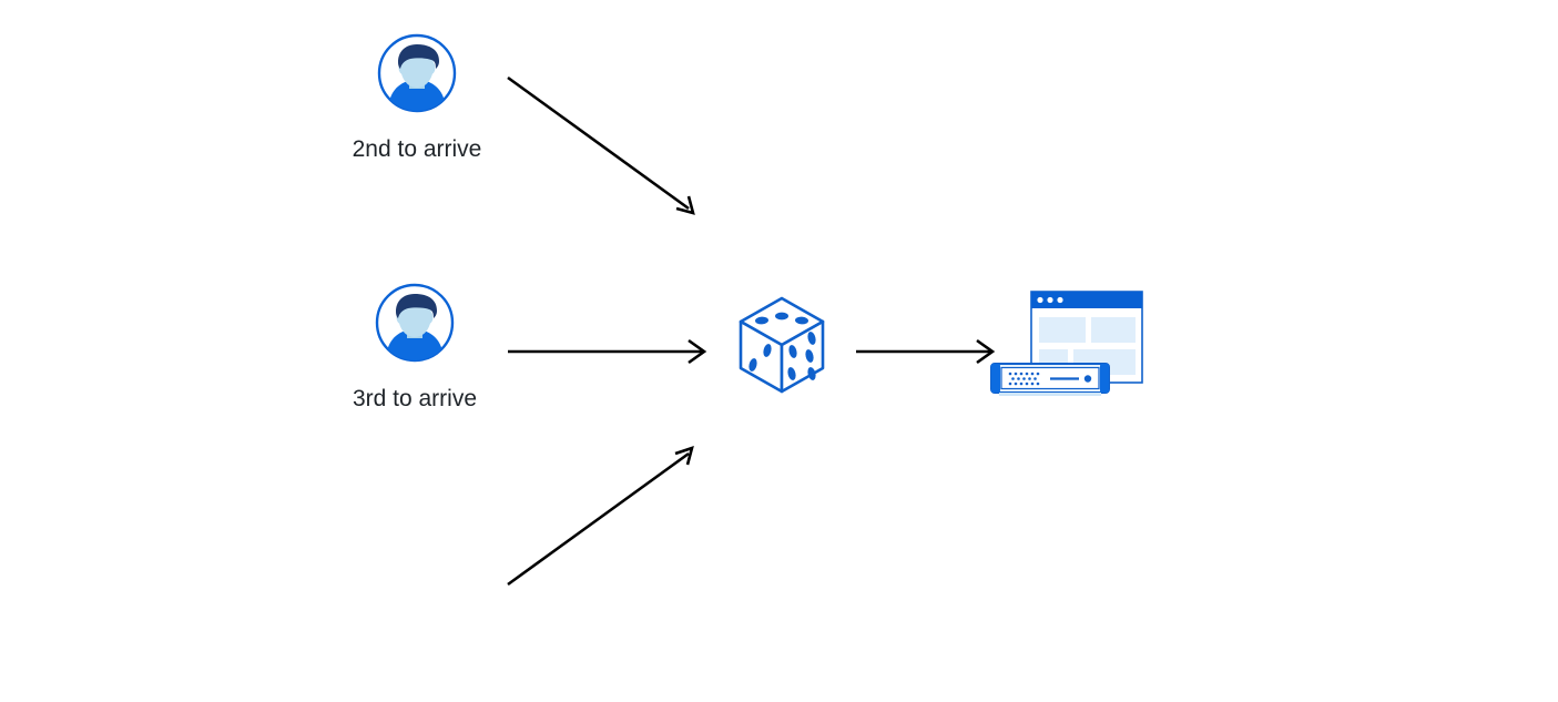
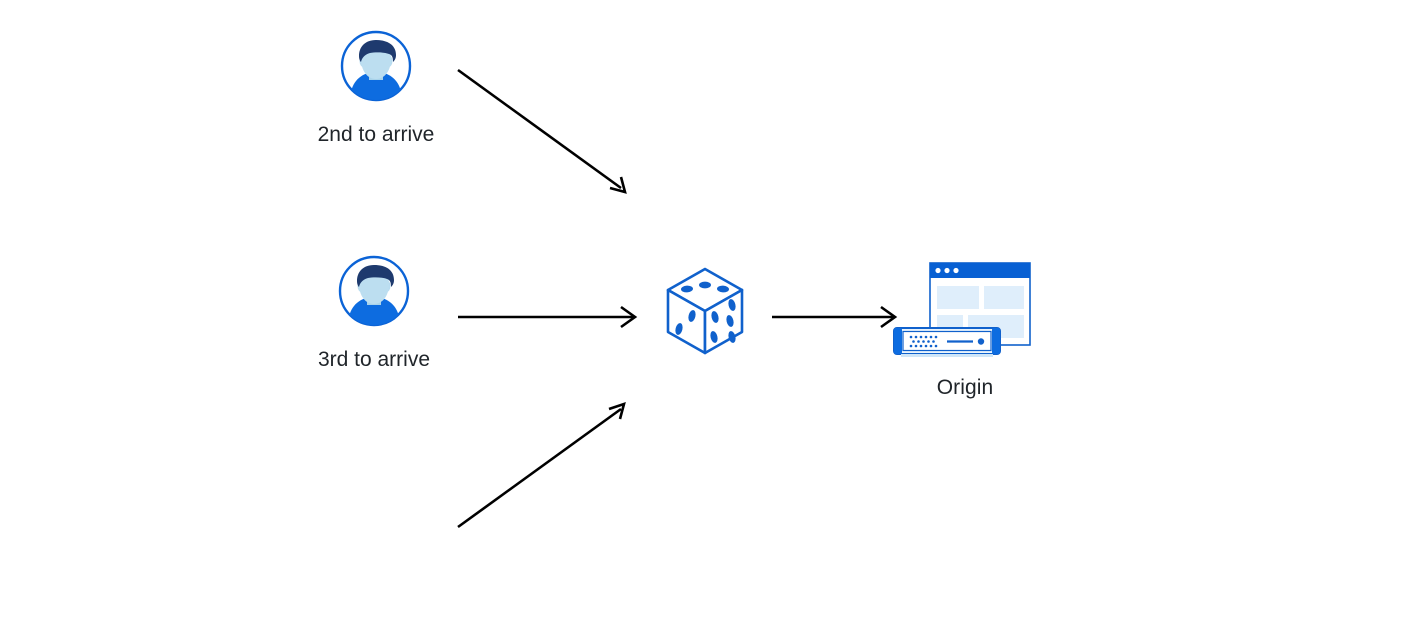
  2nd to arrive
  3rd to arrive
+ Origin
